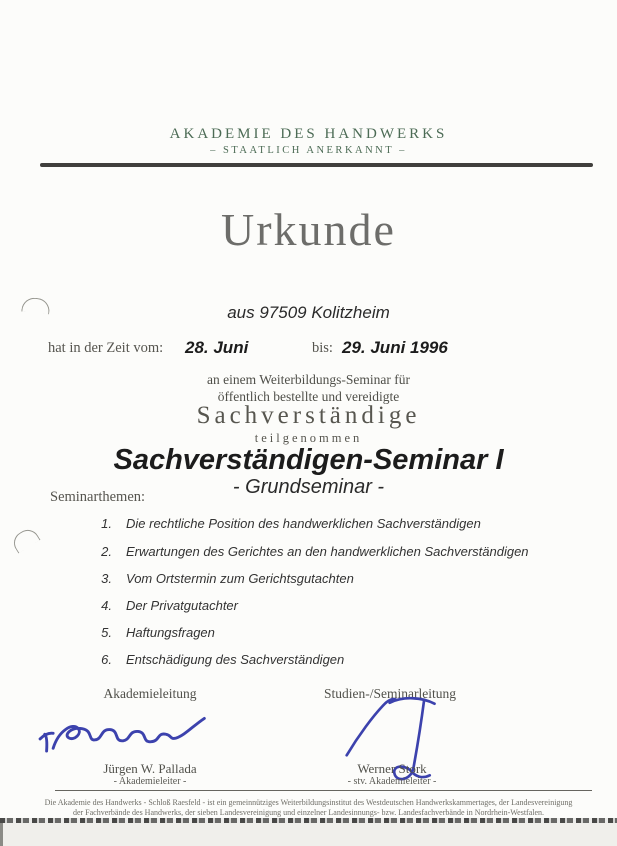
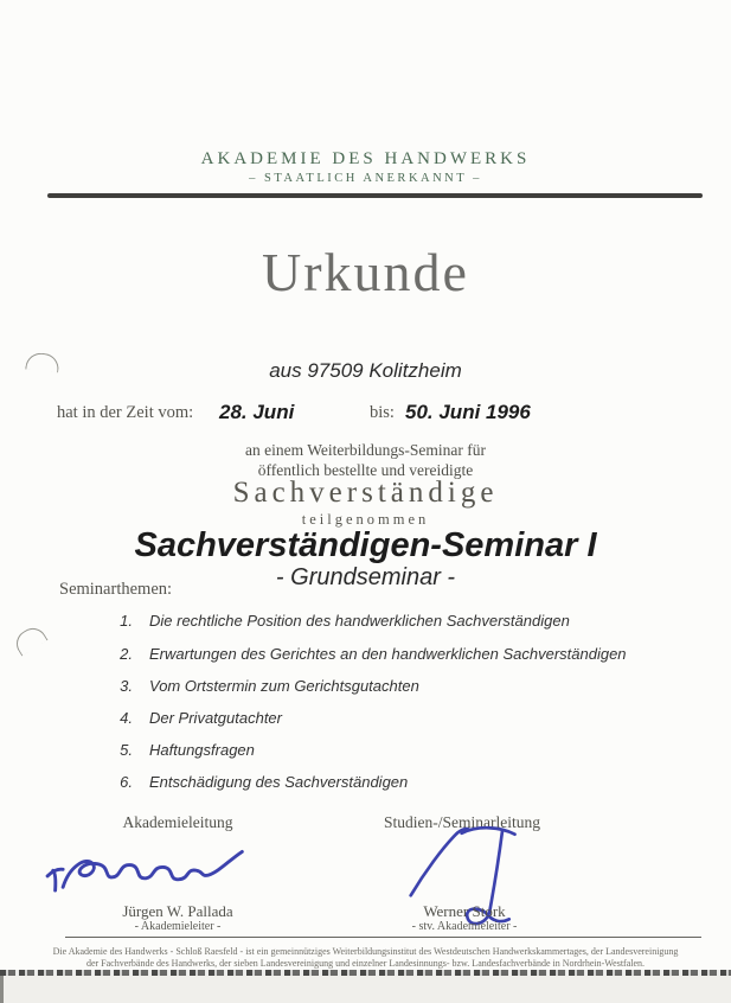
  AKADEMIE DES HANDWERKS
  – STAATLICH ANERKANNT –
  Urkunde
  aus 97509 Kolitzheim
  hat in der Zeit vom:
  28. Juni
  bis:
- 29. Juni 1996
+ 50. Juni 1996
  an einem Weiterbildungs-Seminar für
  öffentlich bestellte und vereidigte
  Sachverständige
  teilgenommen
  Sachverständigen-Seminar I
  - Grundseminar -
  Seminarthemen:
  1.
  Die rechtliche Position des handwerklichen Sachverständigen
  2.
  Erwartungen des Gerichtes an den handwerklichen Sachverständigen
  3.
  Vom Ortstermin zum Gerichtsgutachten
  4.
  Der Privatgutachter
  5.
  Haftungsfragen
  6.
  Entschädigung des Sachverständigen
  Akademieleitung
  Studien-/Seminarleitung
  Jürgen W. Pallada
  Werner Stork
  - Akademieleiter -
  - stv. Akademieleiter -
  Die Akademie des Handwerks - Schloß Raesfeld - ist ein gemeinnütziges Weiterbildungsinstitut des Westdeutschen Handwerkskammertages, der Landesvereinigung
  der Fachverbände des Handwerks, der sieben Landesvereinigung und einzelner Landesinnungs- bzw. Landesfachverbände in Nordrhein-Westfalen.
